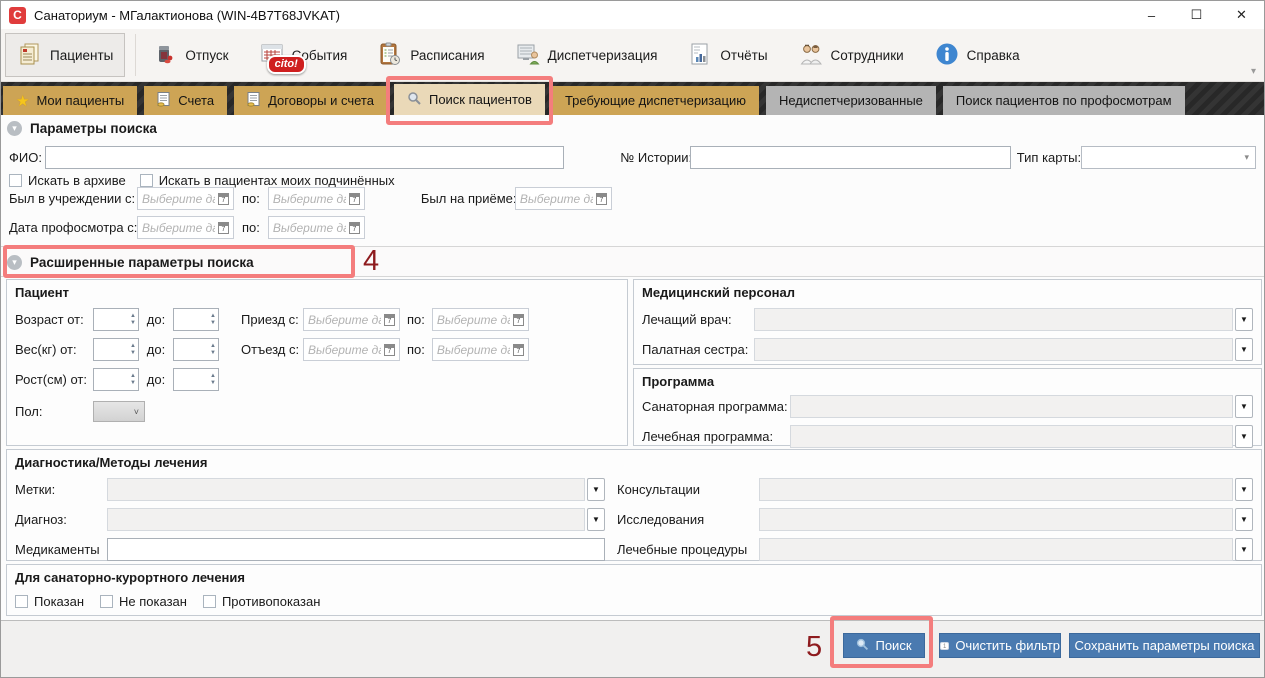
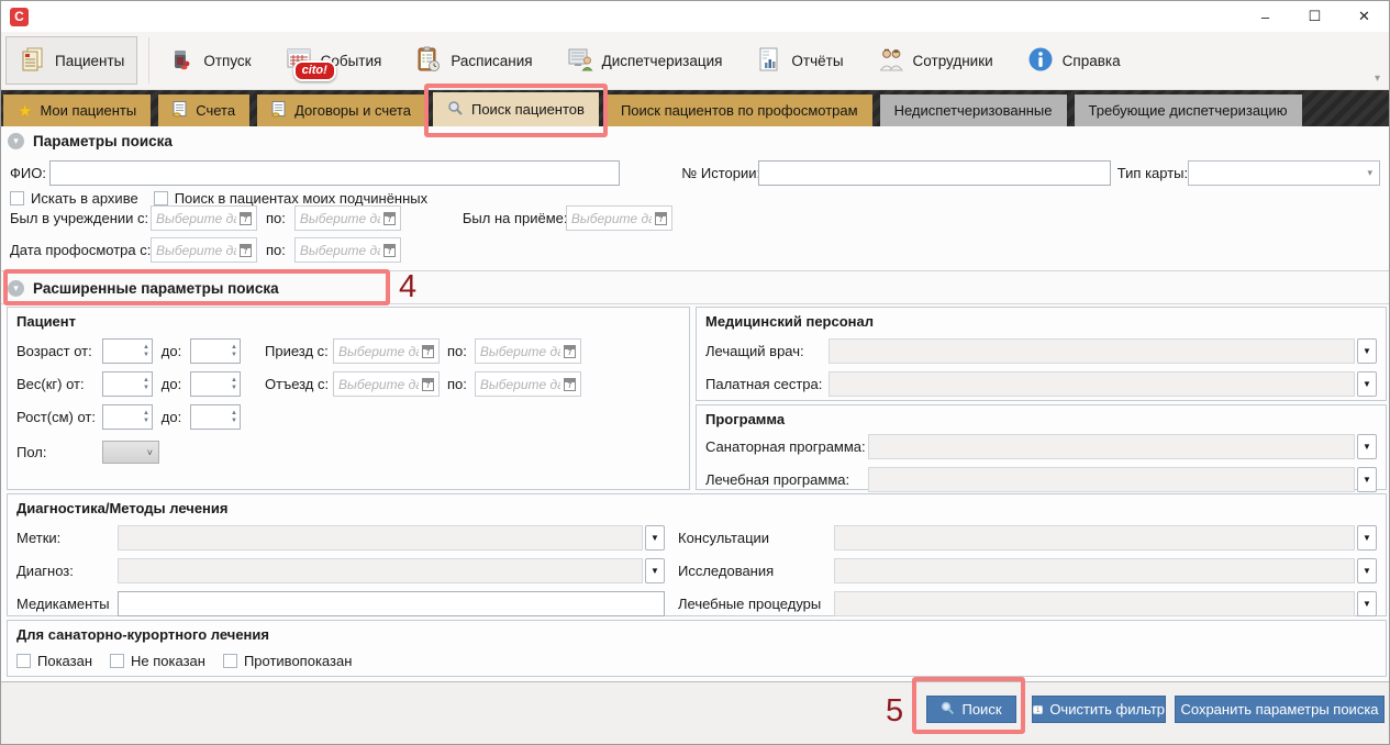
  C
- Санаториум - МГалактионова (WIN-4B7T68JVKAT)
  –
  ☐
  ✕
  Пациенты
  Отпуск
  cito!
  обытия
  Расписания
  Диспетчеризация
  Отчёты
  Сотрудники
  Справка
  ▾
  ★
  Мои пациенты
  Счета
  Договоры и счета
  Поиск пациентов
- Требующие диспетчеризацию
+ Поиск пациентов по профосмотрам
  Недиспетчеризованные
- Поиск пациентов по профосмотрам
+ Требующие диспетчеризацию
  ▾
  Параметры поиска
  ФИО:
  № Истории
  Тип карты:
  ▾
  Искать в архиве
- Искать в пациентах моих подчинённых
+ Поиск в пациентах моих подчинённых
  Был в учреждении с:
  Выберите д
  по:
  Выберите д
  Был на приёме
  Выберите д
  Дата профосмотра с:
  Выберите д
  по:
  Выберите д
  ▾
  Расширенные параметры поиска
  4
  Пациент
  Возраст от:
  до:
  Приезд с:
  Выберите д
  по:
  Выберите д
  Вес(кг) от:
  до:
  Отъезд с:
  Выберите д
  по:
  Выберите д
  Рост(см) от:
  до:
  Пол:
  ˅
  Медицинский персонал
  Лечащий врач:
  ▼
  Палатная сестра:
  ▼
  Программа
  Санаторная программа:
  ▼
  Лечебная программа:
  ▼
  Диагностика/Методы лечения
  Метки:
  ▼
  Диагноз:
  ▼
  Медикаменты
  Консультации
  ▼
  Исследования
  ▼
  Лечебные процедуры
  ▼
  Для санаторно-курортного лечения
  Показан
  Не показан
  Противопоказан
  5
  Поиск
  Очистить фильтр
  Сохранить параметры поиска
